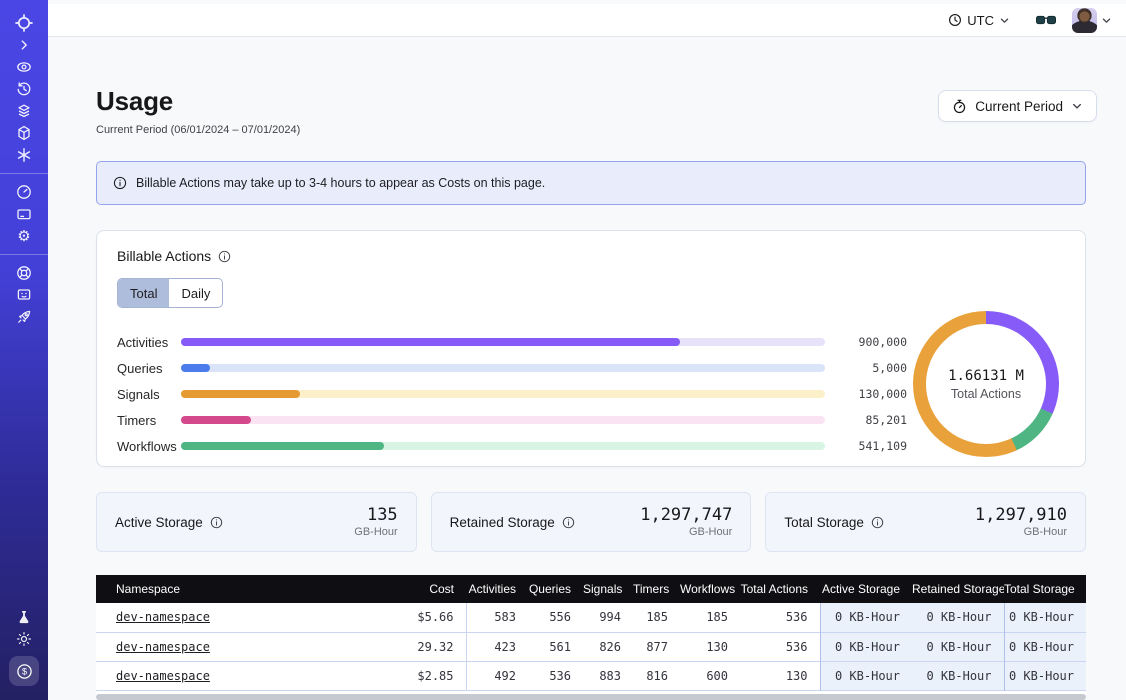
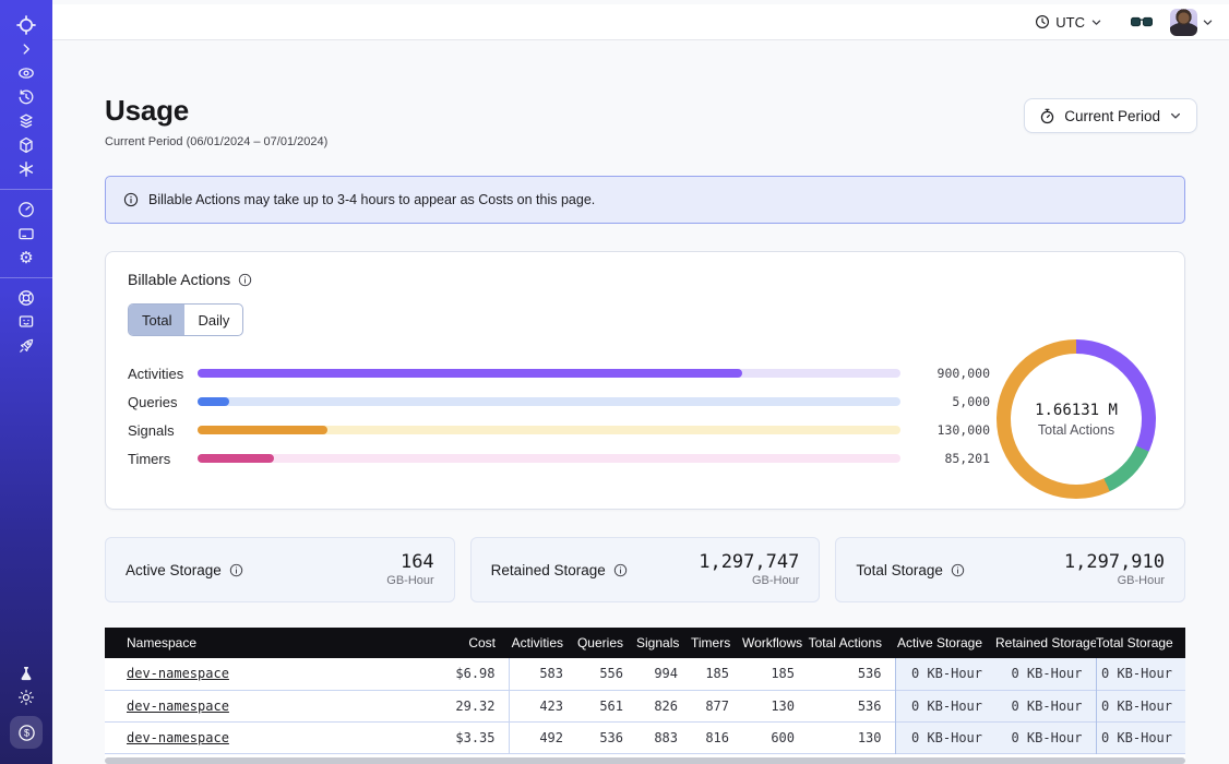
  ⚙
  $
  UTC
  Usage
  Current Period (06/01/2024 – 07/01/2024)
  Current Period
  Billable Actions may take up to 3-4 hours to appear as Costs on this page.
  Billable Actions
  Total
  Daily
  Activities
  900,000
  Queries
  5,000
  Signals
  130,000
  Timers
  85,201
- Workflows
- 541,109
  1.66131 M
  Total Actions
  Active Storage
- 135
+ 164
  GB-Hour
  Retained Storage
  1,297,747
  GB-Hour
  Total Storage
  1,297,910
  GB-Hour
  Namespace	Cost	Activities	Queries	Signals	Timers	Workflows	Total Actions	Active Storage	Retained Storage	Total Storage
- dev-namespace	$5.66	583	556	994	185	185	536	0 KB-Hour	0 KB-Hour	0 KB-Hour
+ dev-namespace	$6.98	583	556	994	185	185	536	0 KB-Hour	0 KB-Hour	0 KB-Hour
  dev-namespace	29.32	423	561	826	877	130	536	0 KB-Hour	0 KB-Hour	0 KB-Hour
- dev-namespace	$2.85	492	536	883	816	600	130	0 KB-Hour	0 KB-Hour	0 KB-Hour
+ dev-namespace	$3.35	492	536	883	816	600	130	0 KB-Hour	0 KB-Hour	0 KB-Hour
